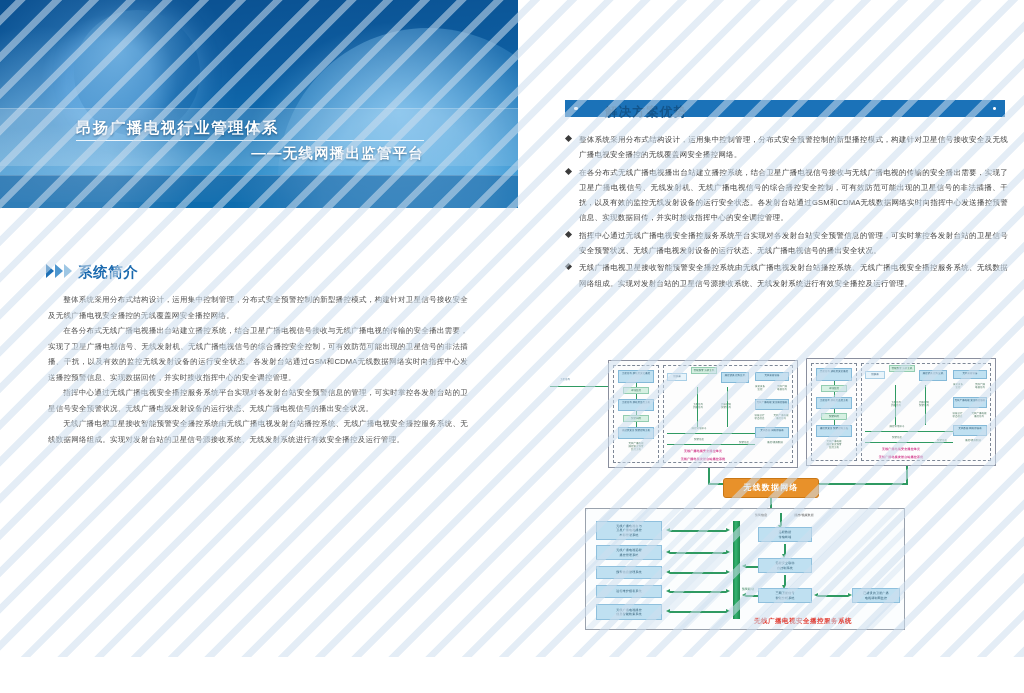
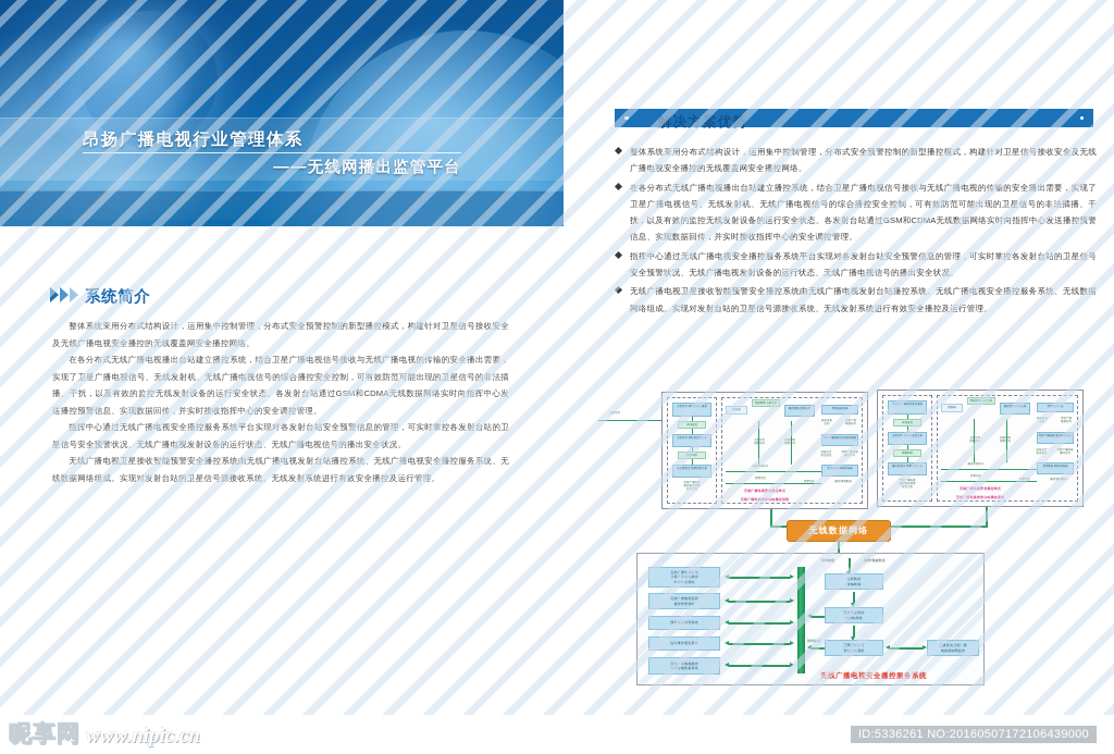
+ 昵享网
+ www.nipic.cn
+ ID:5336261 NO:20160507172106439000
